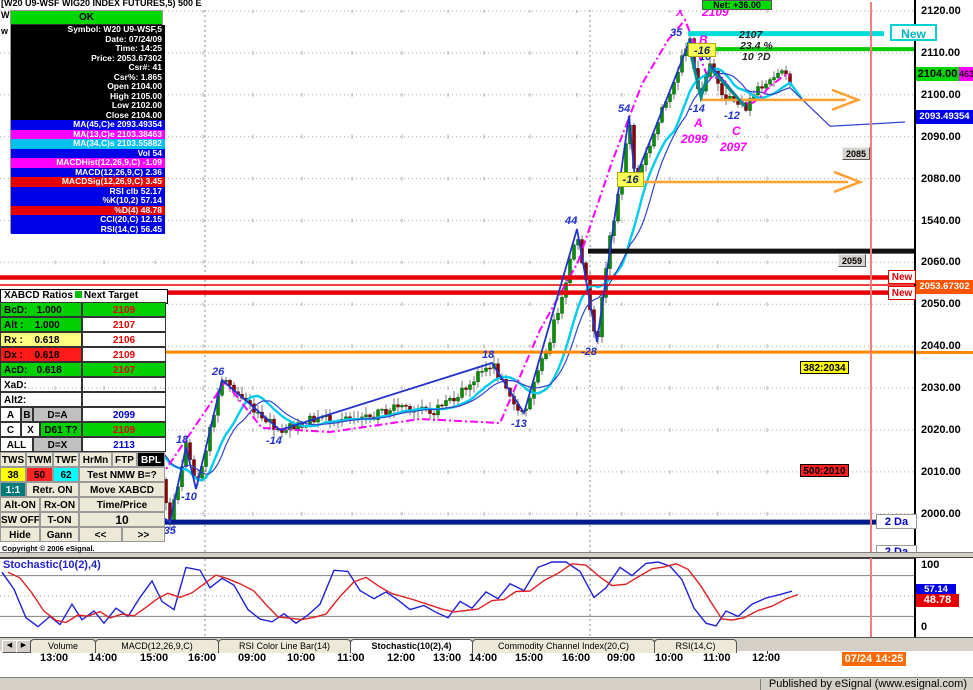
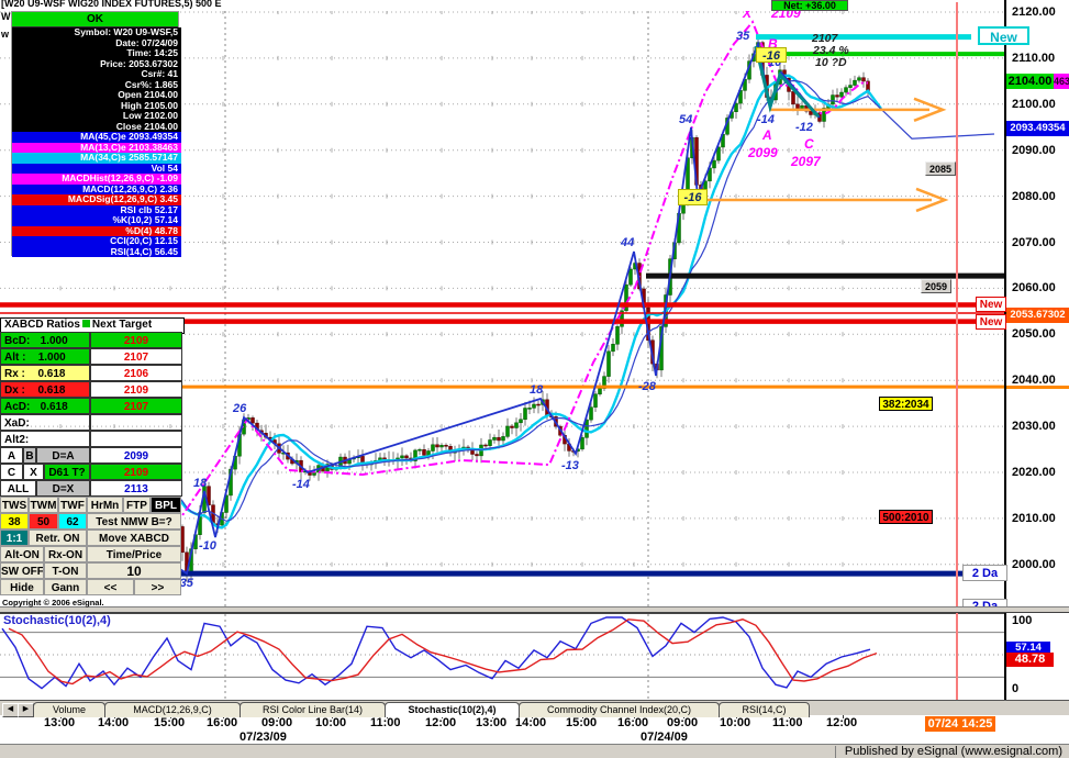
  [W20 U9-WSF WIG20 INDEX FUTURES,5) 500 E
  Net: +36.00
  18
  -10
  26
  -14
  18
  -13
  44
  -28
  54
  35
  -14
  -12
  X
  2109
  B
  A
  2099
  C
  2097
  2107
  23.4 %
  10 ?D
  2120.00
  2110.00
  2100.00
  2090.00
  2080.00
- 1540.00
+ 2070.00
  2060.00
  2050.00
  2040.00
  2030.00
  2020.00
  2010.00
  2000.00
  100
  0
  OK
  Symbol: W20 U9-WSF,5
  Date: 07/24/09
  Time: 14:25
  Price: 2053.67302
  Csr#: 41
  Csr%: 1.865
  Open 2104.00
  High 2105.00
  Low 2102.00
  Close 2104.00
  MA(45,C)e 2093.49354
  MA(13,C)e 2103.38463
- MA(34,C)s 2103.55882
+ MA(34,C)s 2585.57147
  Vol 54
  MACDHist(12,26,9,C) -1.09
  MACD(12,26,9,C) 2.36
  MACDSig(12,26,9,C) 3.45
  RSI clb 52.17
  %K(10,2) 57.14
  %D(4) 48.78
  CCI(20,C) 12.15
  RSI(14,C) 56.45
  XABCD Ratios Next Target
  Copyright © 2006 eSignal.
  BcD:
  1.000
  2109
  Alt :
  1.000
  2107
  Rx :
  0.618
  2106
  Dx :
  0.618
  2109
  AcD:
  0.618
  2107
  XaD:
  Alt2:
  A
  B
  D=A
  2099
  C
  X
  D61 T?
  2109
  ALL
  D=X
  2113
  TWS
  TWM
  TWF
  HrMn
  FTP
  BPL
  38
  50
  62
  Test NMW B=?
  1:1
  Retr. ON
  Move XABCD
  Alt-ON
  Rx-ON
  Time/Price
  SW OFF
  T-ON
  10
  Hide
  Gann
  <<
  >>
  Stochastic(10(2),4)
  Volume
  MACD(12,26,9,C)
  RSI Color Line Bar(14)
  Stochastic(10(2),4)
  Commodity Channel Index(20,C)
  RSI(14,C)
  07/24 14:25
  13:00
  14:00
  15:00
  16:00
  09:00
  10:00
  11:00
  12:00
  13:00
  14:00
  15:00
  16:00
  09:00
  10:00
  11:00
  12:00
+ 07/23/09
+ 07/24/09
  Published by eSignal (www.esignal.com)
  W
  w
  2104.00
  463
  2093.49354
  2053.67302
  57.14
  48.78
  New
  New
  New
  2085
  2059
  382:2034
  500:2010
  2 Da
  -16
  -16
